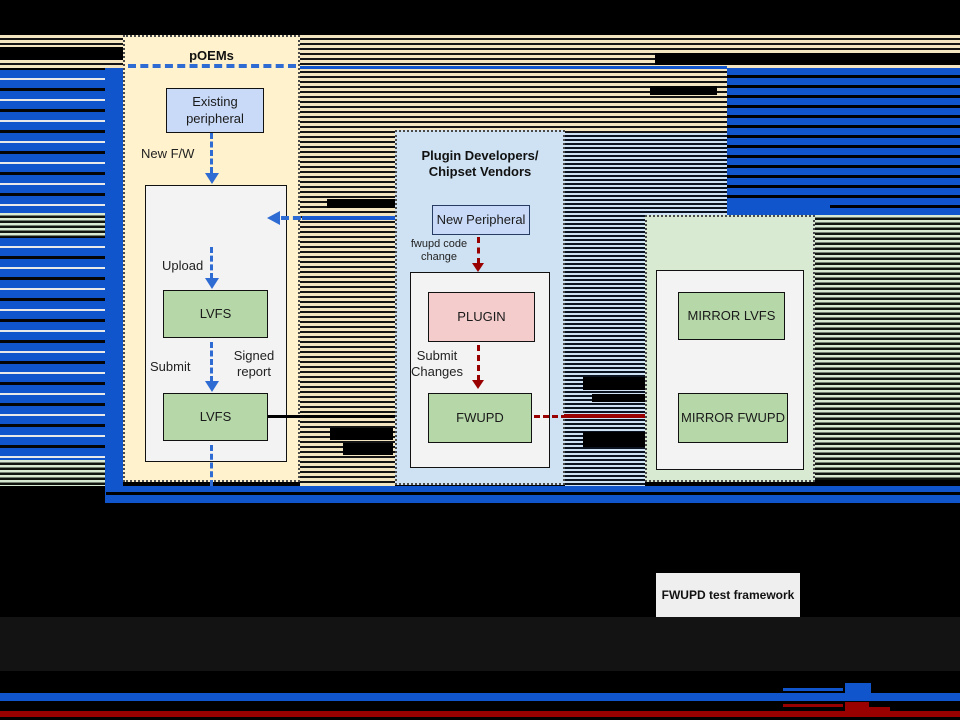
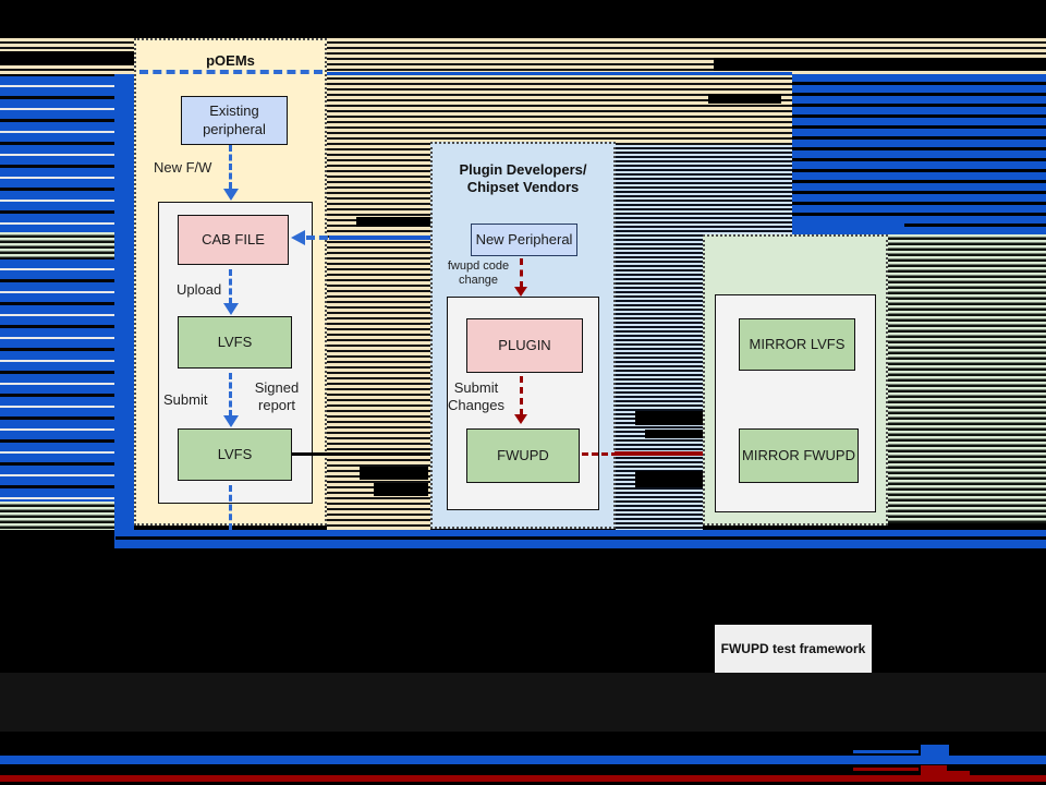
  pOEMs
  Existing peripheral
  New F/W
+ CAB FILE
  Upload
  LVFS
  Submit
  Signed report
  LVFS
  Plugin Developers/ Chipset Vendors
  New Peripheral
  fwupd code change
  PLUGIN
  Submit Changes
  FWUPD
  MIRROR LVFS
  MIRROR FWUPD
  FWUPD test framework
